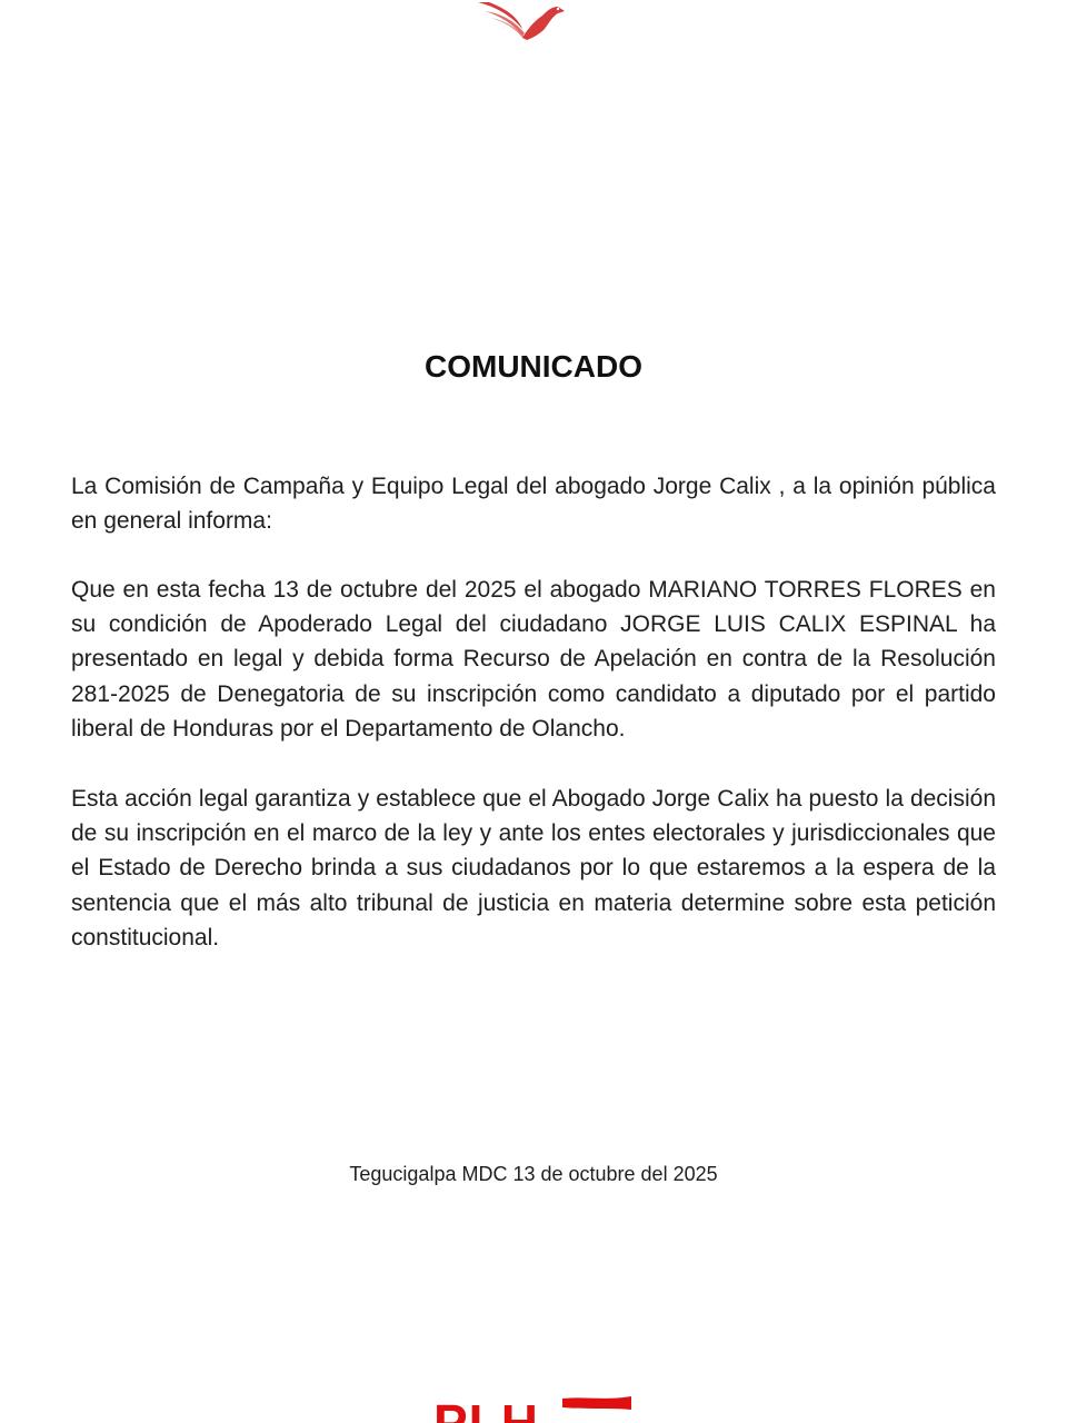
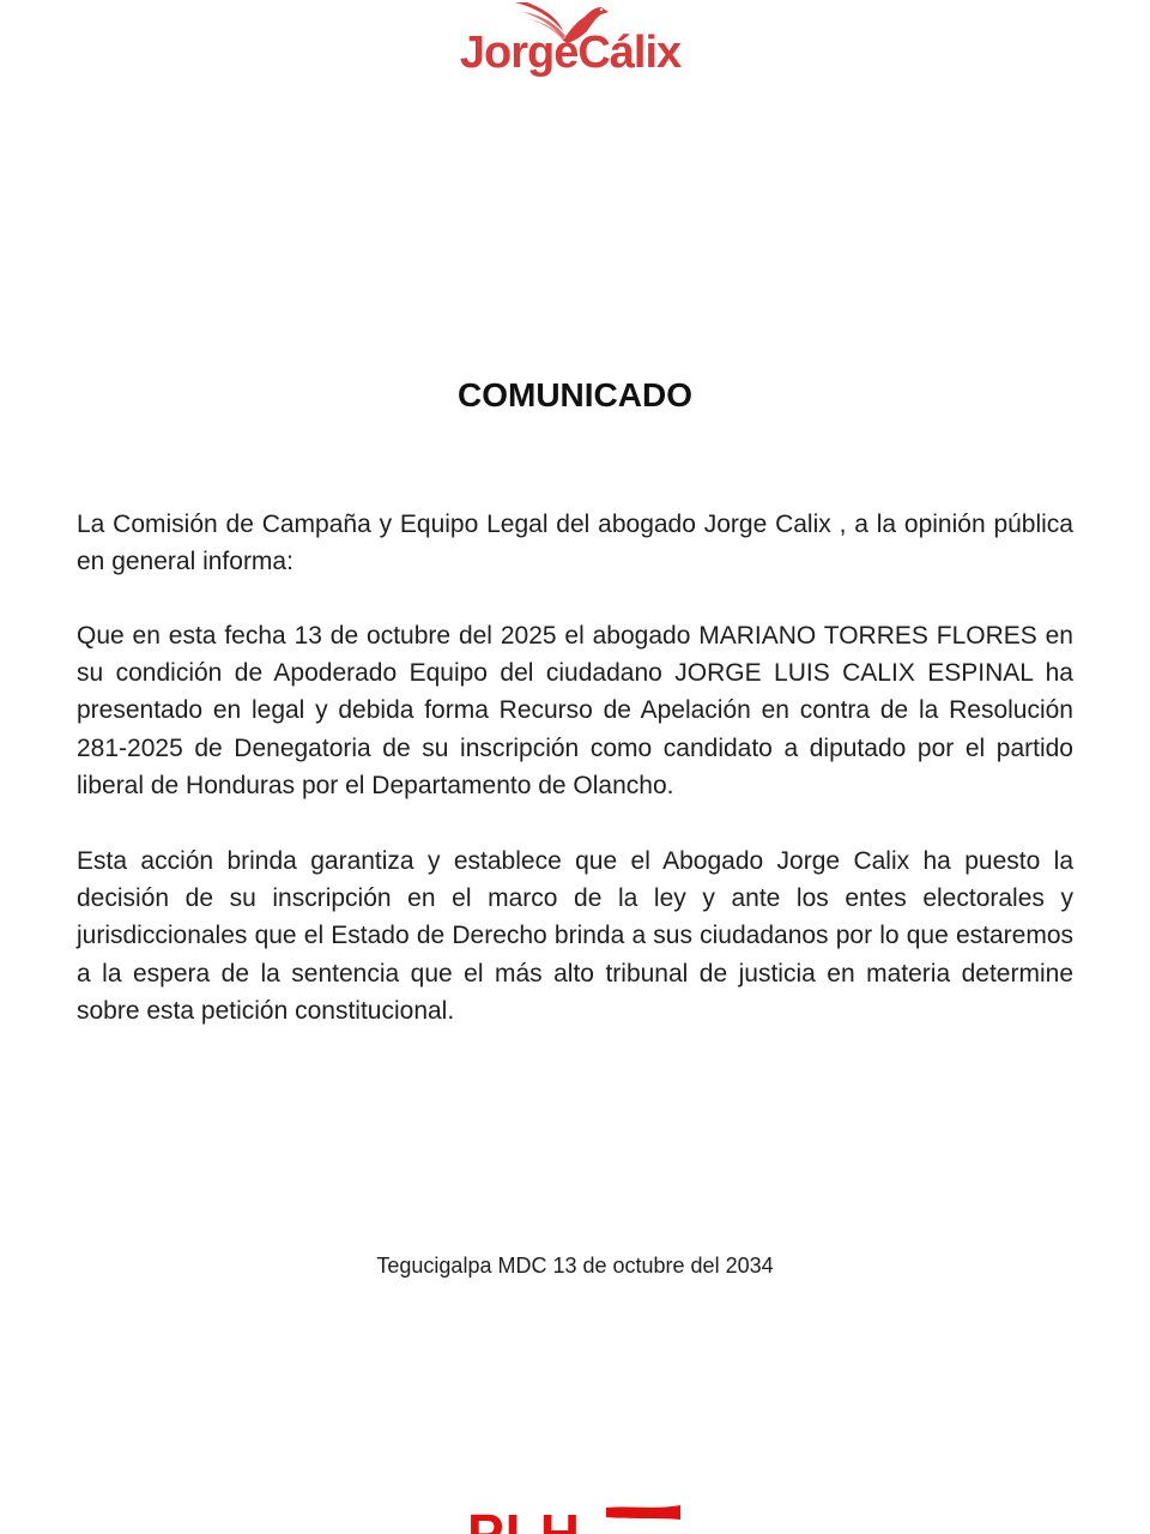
+ JorgeCálix
  COMUNICADO
  La Comisión de Campaña y Equipo Legal del abogado Jorge Calix , a la opinión pública en general informa:
- Que en esta fecha 13 de octubre del 2025 el abogado MARIANO TORRES FLORES en su condición de Apoderado Legal del ciudadano JORGE LUIS CALIX ESPINAL ha presentado en legal y debida forma Recurso de Apelación en contra de la Resolución 281-2025 de Denegatoria de su inscripción como candidato a diputado por el partido liberal de Honduras por el Departamento de Olancho.
+ Que en esta fecha 13 de octubre del 2025 el abogado MARIANO TORRES FLORES en su condición de Apoderado Equipo del ciudadano JORGE LUIS CALIX ESPINAL ha presentado en legal y debida forma Recurso de Apelación en contra de la Resolución 281-2025 de Denegatoria de su inscripción como candidato a diputado por el partido liberal de Honduras por el Departamento de Olancho.
- Esta acción legal garantiza y establece que el Abogado Jorge Calix ha puesto la decisión de su inscripción en el marco de la ley y ante los entes electorales y jurisdiccionales que el Estado de Derecho brinda a sus ciudadanos por lo que estaremos a la espera de la sentencia que el más alto tribunal de justicia en materia determine sobre esta petición constitucional.
+ Esta acción brinda garantiza y establece que el Abogado Jorge Calix ha puesto la decisión de su inscripción en el marco de la ley y ante los entes electorales y jurisdiccionales que el Estado de Derecho brinda a sus ciudadanos por lo que estaremos a la espera de la sentencia que el más alto tribunal de justicia en materia determine sobre esta petición constitucional.
- Tegucigalpa MDC 13 de octubre del 2025
+ Tegucigalpa MDC 13 de octubre del 2034
